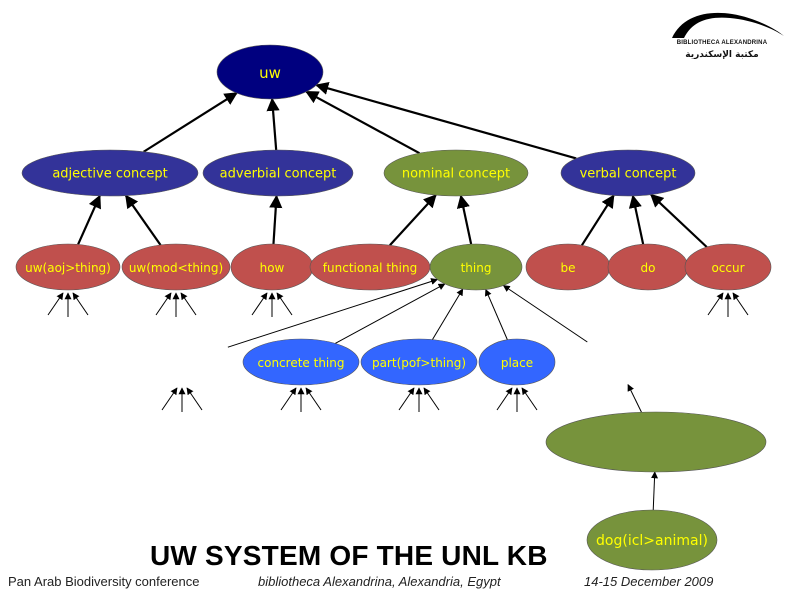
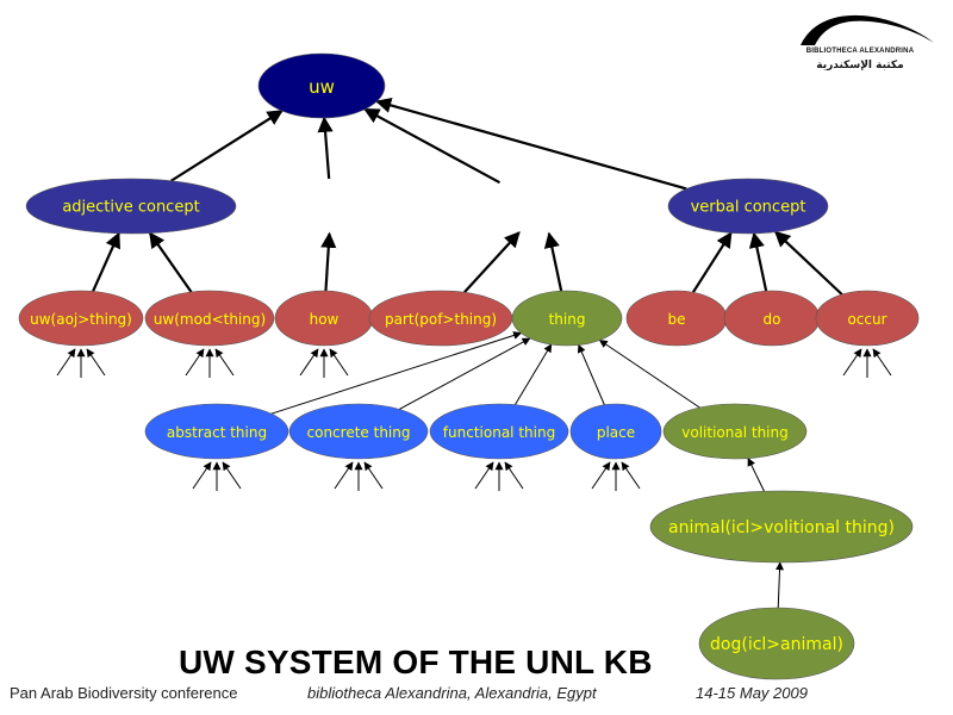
  مكتبة الإسكندرية
  uw
  adjective concept
- adverbial concept
- nominal concept
  verbal concept
  uw(aoj>thing)
  uw(mod<thing)
  how
- functional thing
+ part(pof>thing)
  thing
  be
  do
  occur
+ abstract thing
  concrete thing
- part(pof>thing)
+ functional thing
  place
+ volitional thing
+ animal(icl>volitional thing)
  dog(icl>animal)
  UW SYSTEM OF THE UNL KB
  Pan Arab Biodiversity conference
  bibliotheca Alexandrina, Alexandria, Egypt
- 14-15 December 2009
+ 14-15 May 2009
